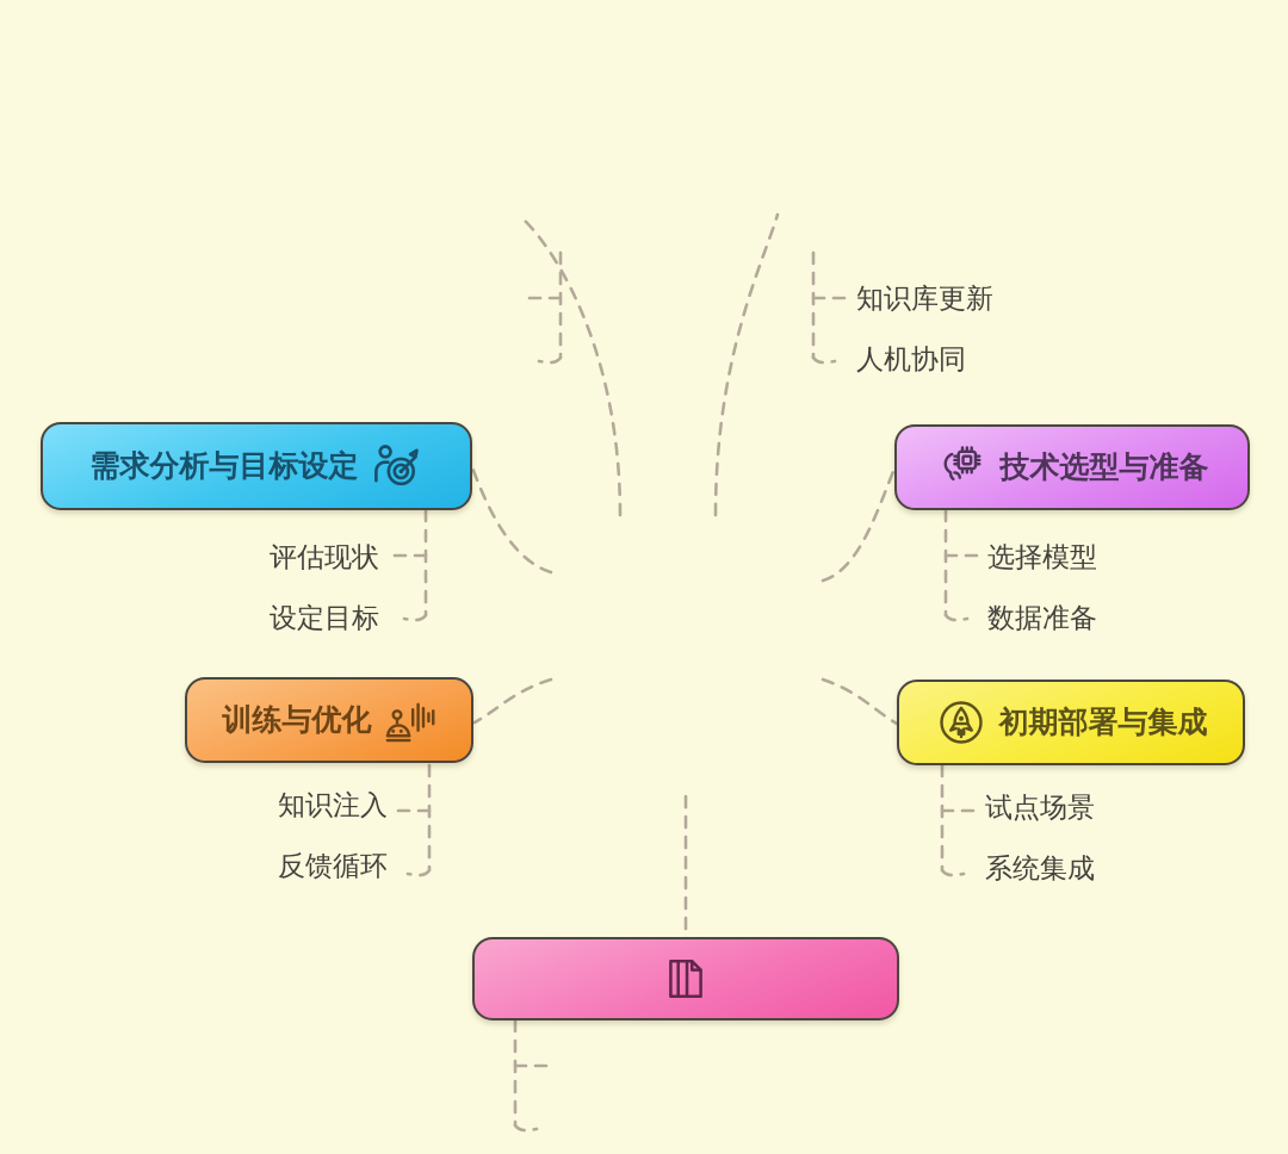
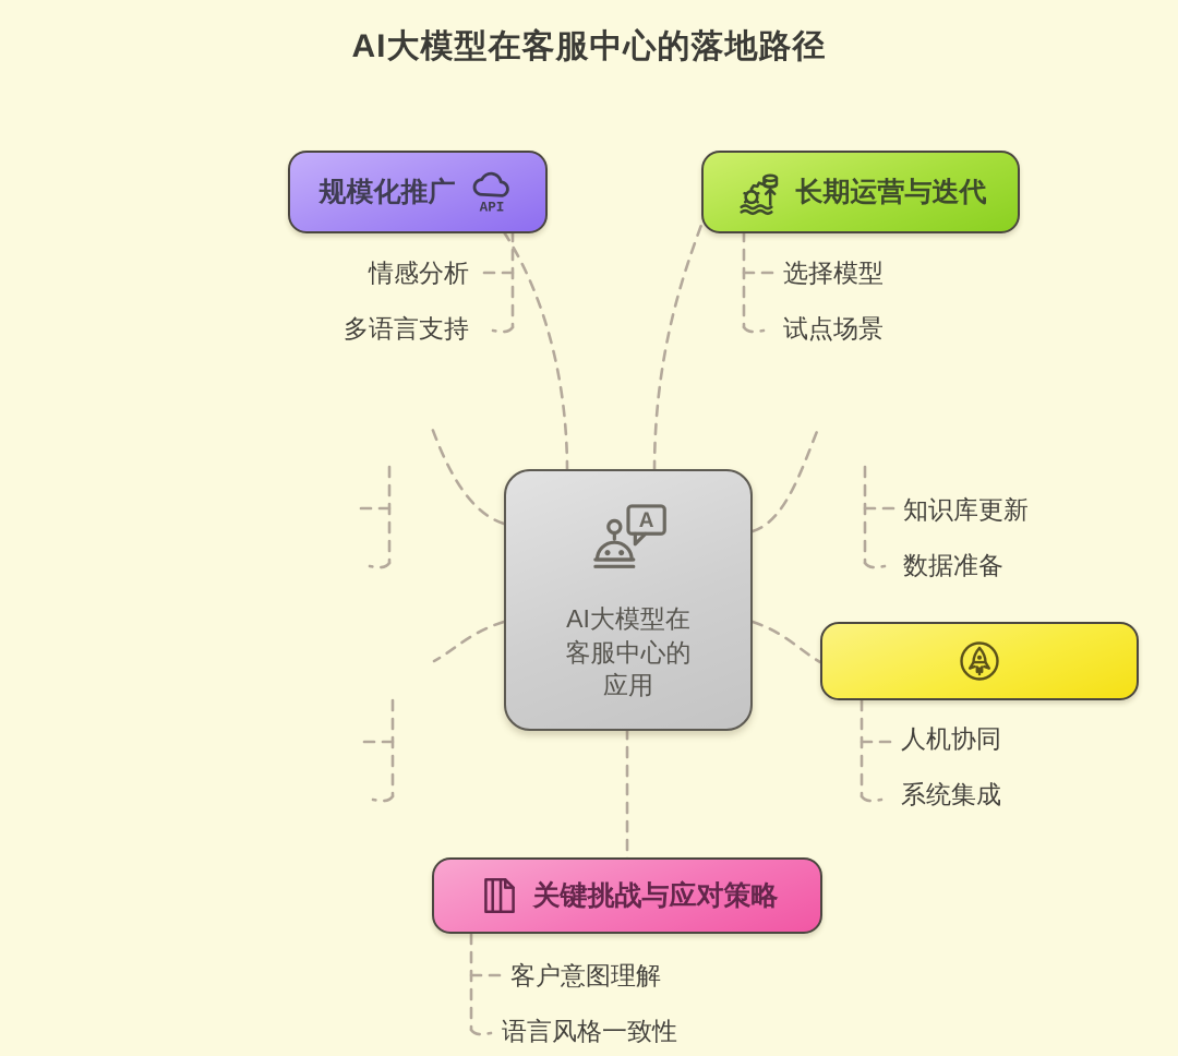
+ AI大模型在客服中心的落地路径
+ A
+ AI大模型在
+ 客服中心的
+ 应用
+ 规模化推广
+ API
+ 情感分析
+ 多语言支持
+ 长期运营与迭代
- 知识库更新
+ 选择模型
- 人机协同
+ 试点场景
- 需求分析与目标设定
- 评估现状
- 设定目标
- 技术选型与准备
- 选择模型
+ 知识库更新
  数据准备
- 训练与优化
- 知识注入
- 反馈循环
- 初期部署与集成
- 试点场景
+ 人机协同
  系统集成
+ 关键挑战与应对策略
+ 客户意图理解
+ 语言风格一致性
